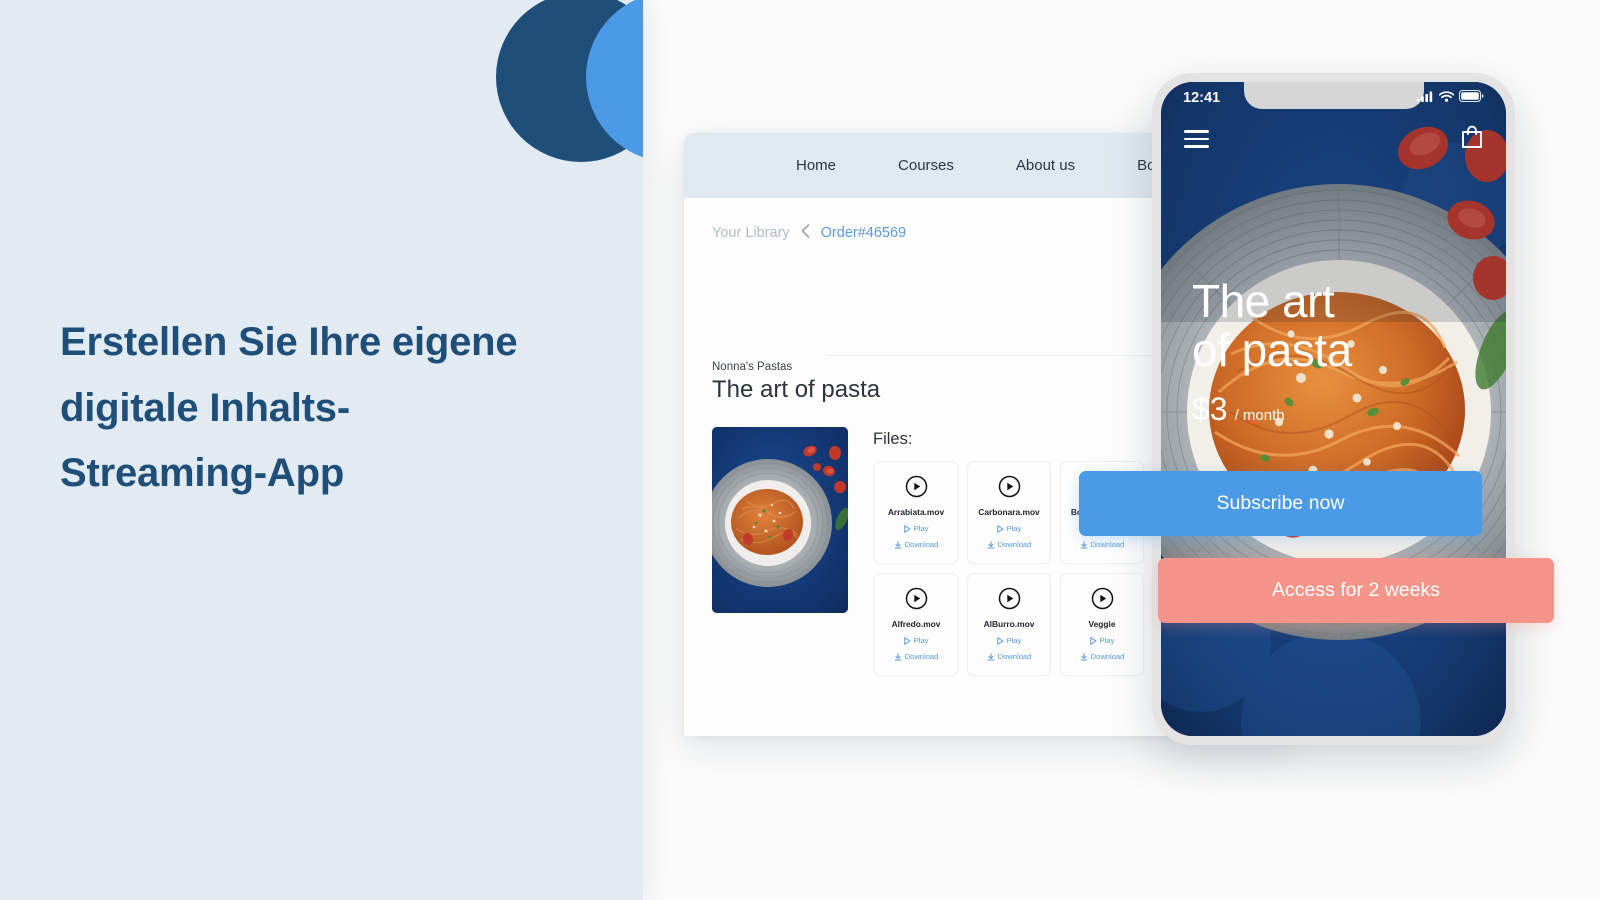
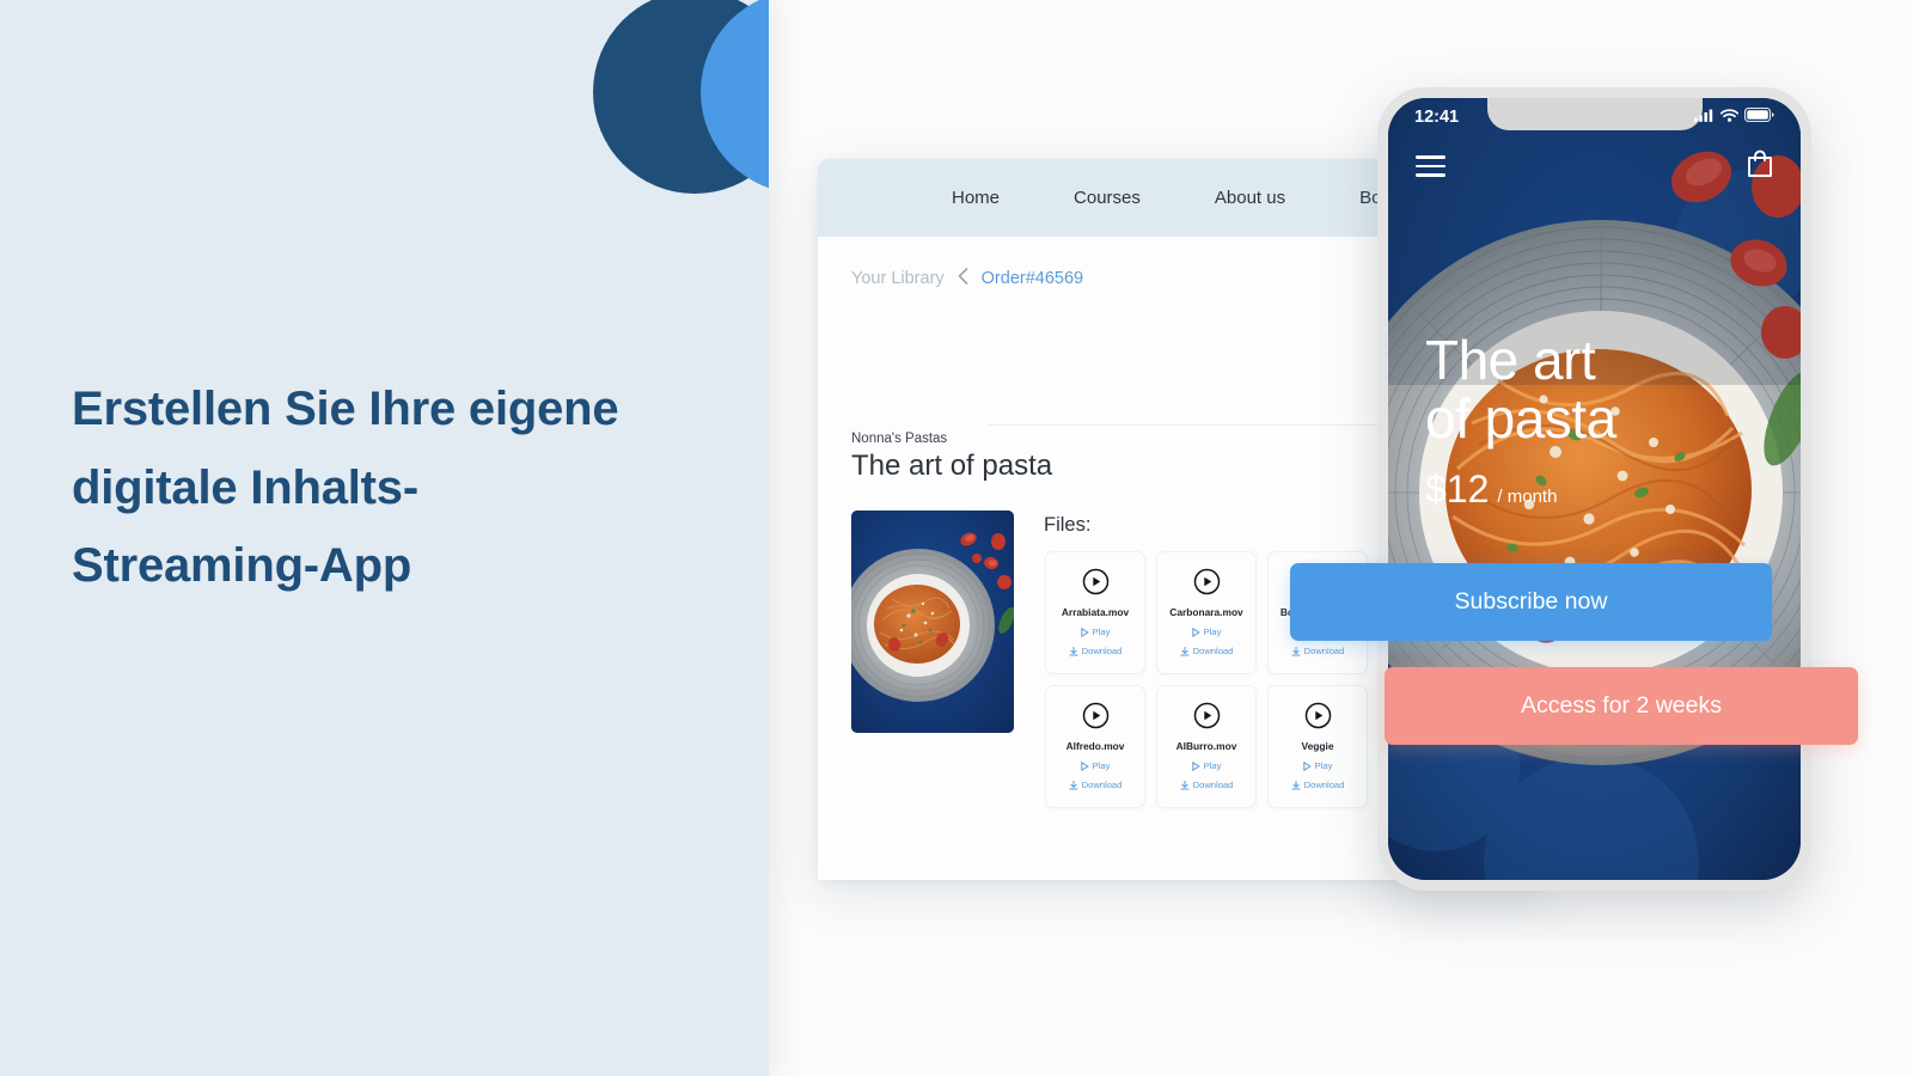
  Home
  Courses
  About us
  Your Library
  Order#46569
  Nonna's Pastas
  The art of pasta
  Files:
  Arrabiata.mov
  Play
  Download
  Carbonara.mov
  Play
  Download
  Download
  Alfredo.mov
  Play
  Download
  AlBurro.mov
  Play
  Download
  Veggie
  Play
  Download
  Erstellen Sie Ihre eigene digitale Inhalts-Streaming-App
  12:41
  The art
  of pasta
- $3
+ $12
  / month
  Subscribe now
  Access for 2 weeks
